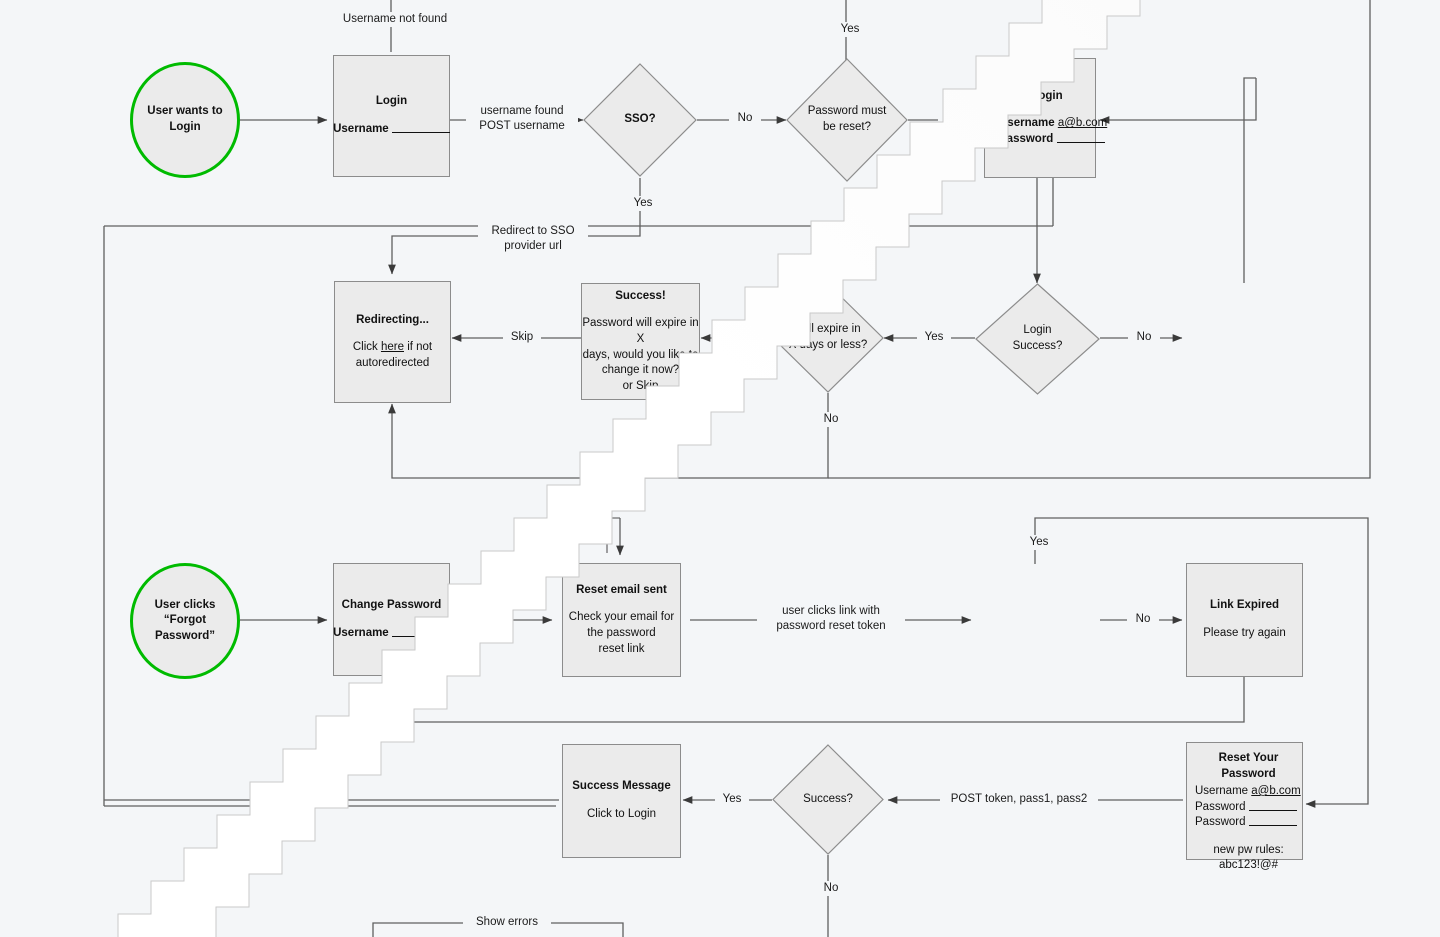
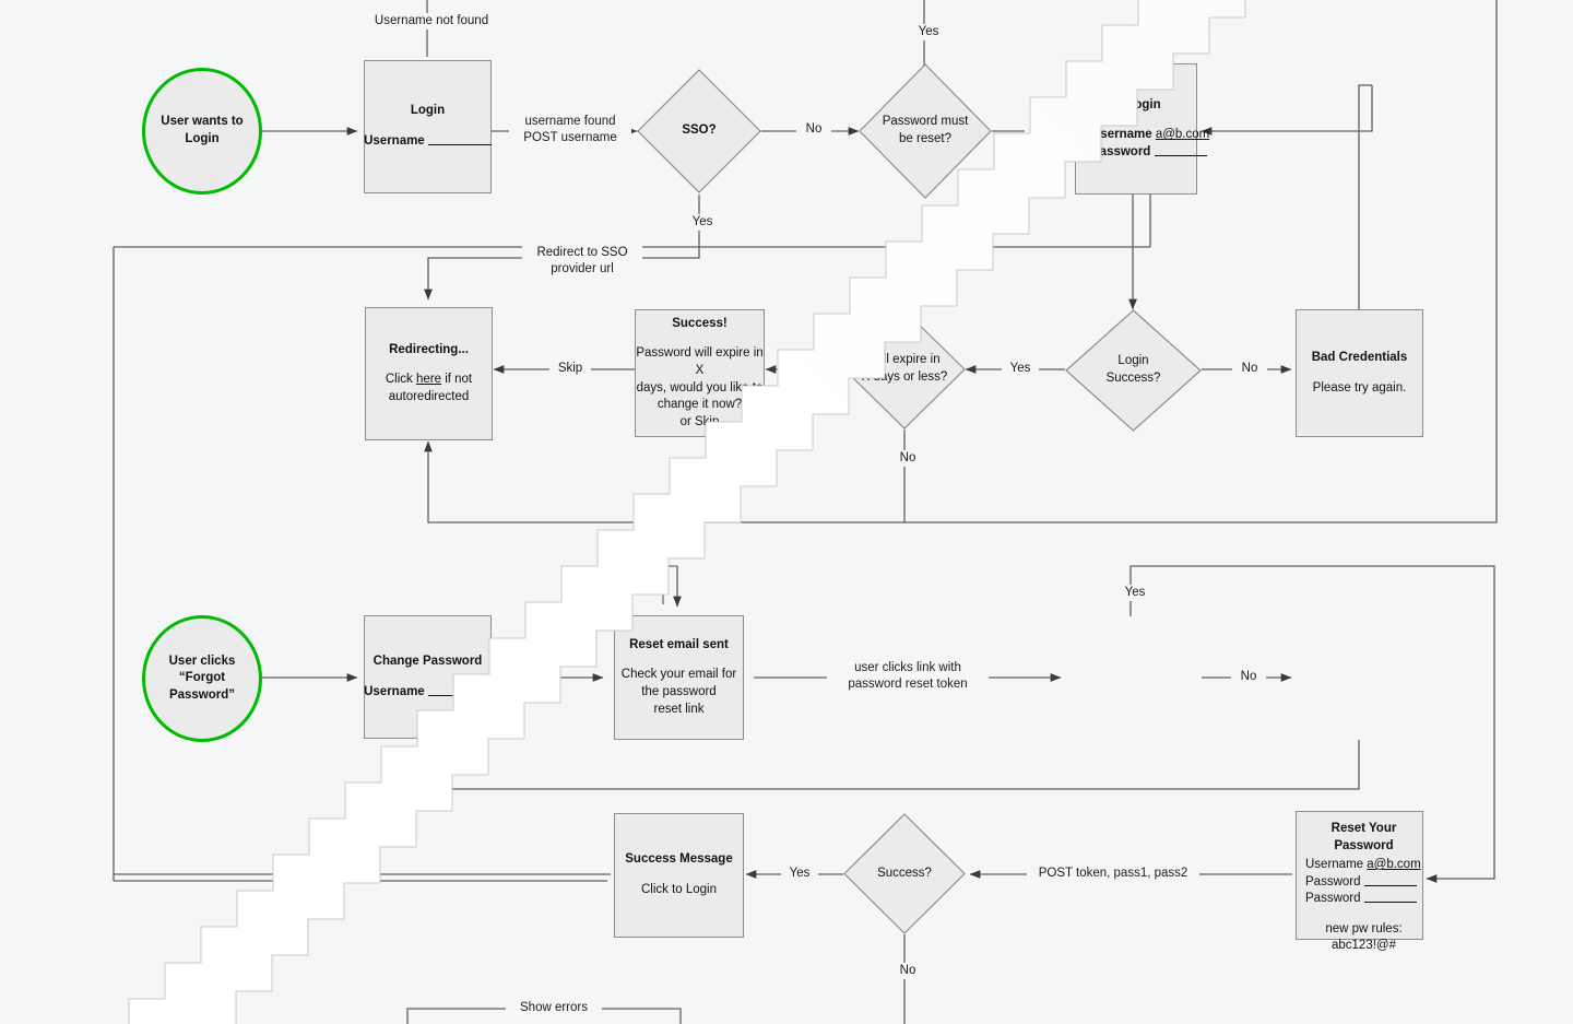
  User wants to Login
  Login
  Username
  SSO?
  Password must
  be reset?
  ogin
  sername a@b.com
  assword
  Redirecting...
  Click here if not
  autoredirected
  Success!
  Password will expire in X
  days, would you lik
  change it now?
  l expire in
  ys or less?
  Login
  Success?
+ Bad Credentials
+ Please try again.
  User clicks “Forgot Password”
  Change Password
  Username
  Reset email sent
  Check your email for
  the password
  reset link
- Link Expired
- Please try again
  Success Message
  Click to Login
  Success?
  Reset Your Password
  Username a@b.com
  Password
  Password
  new pw rules:
  abc123!@#
  Username not found
  username found
  POST username
  No
  Yes
  Redirect to SSO
  provider url
  Yes
  Yes
  No
  No
  Skip
  user clicks link with
  password reset token
  Yes
  No
  POST token, pass1, pass2
  Yes
  No
  Show errors
